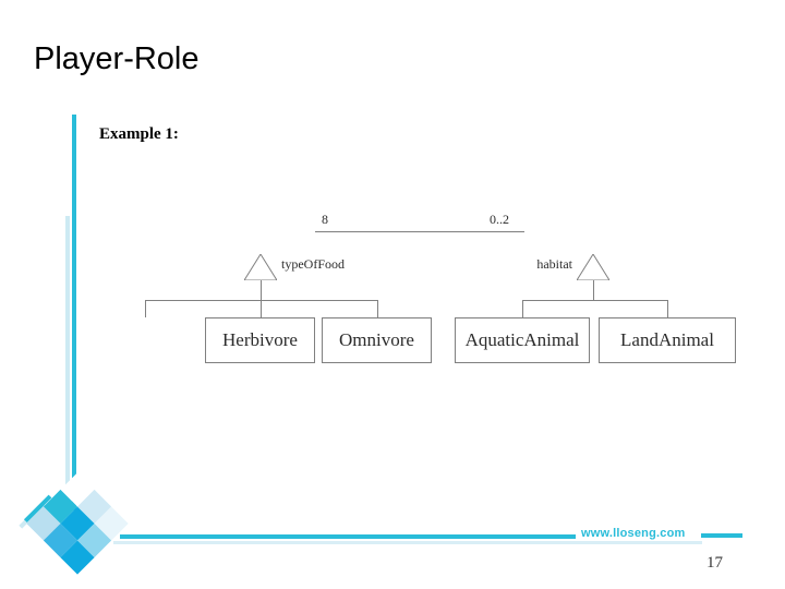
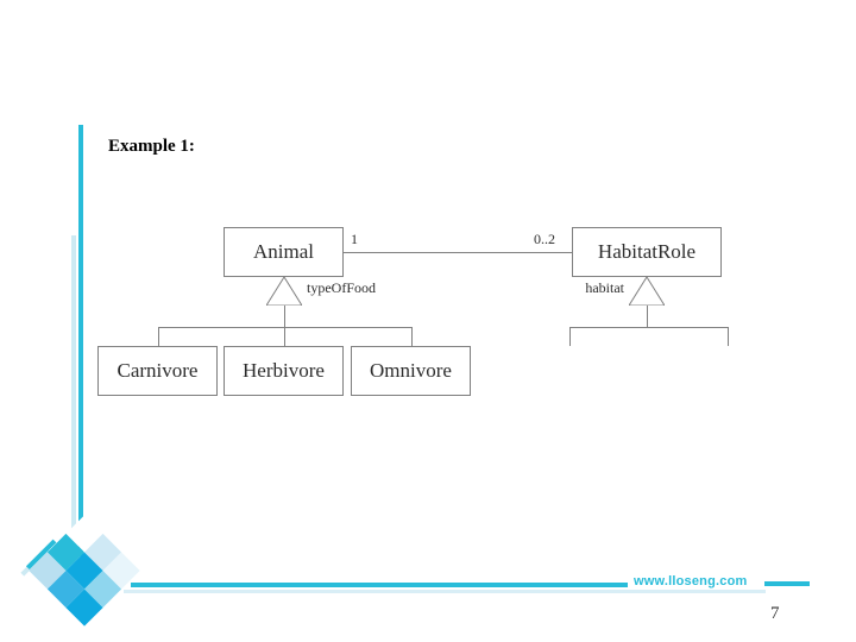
- Player-Role
  Example 1:
+ Animal
+ HabitatRole
+ Carnivore
  Herbivore
  Omnivore
- AquaticAnimal
- LandAnimal
- 8
+ 1
  0..2
  typeOfFood
  habitat
  www.lloseng.com
- 17
+ 7
